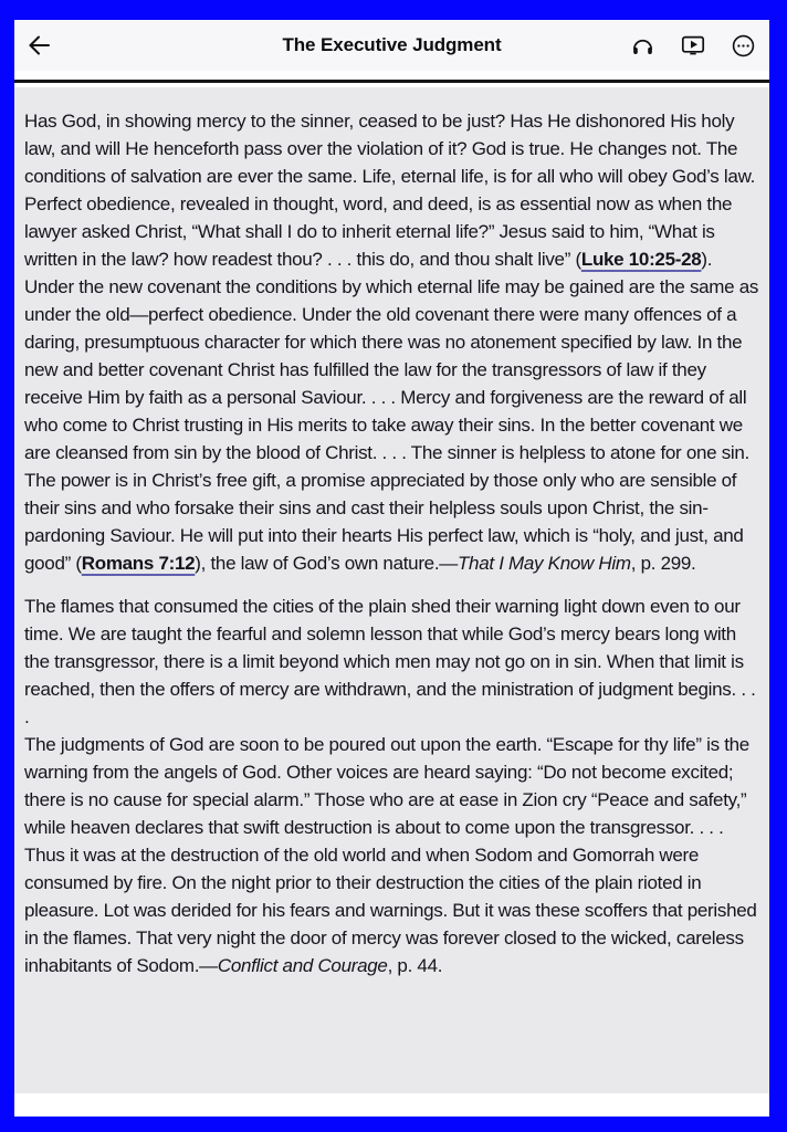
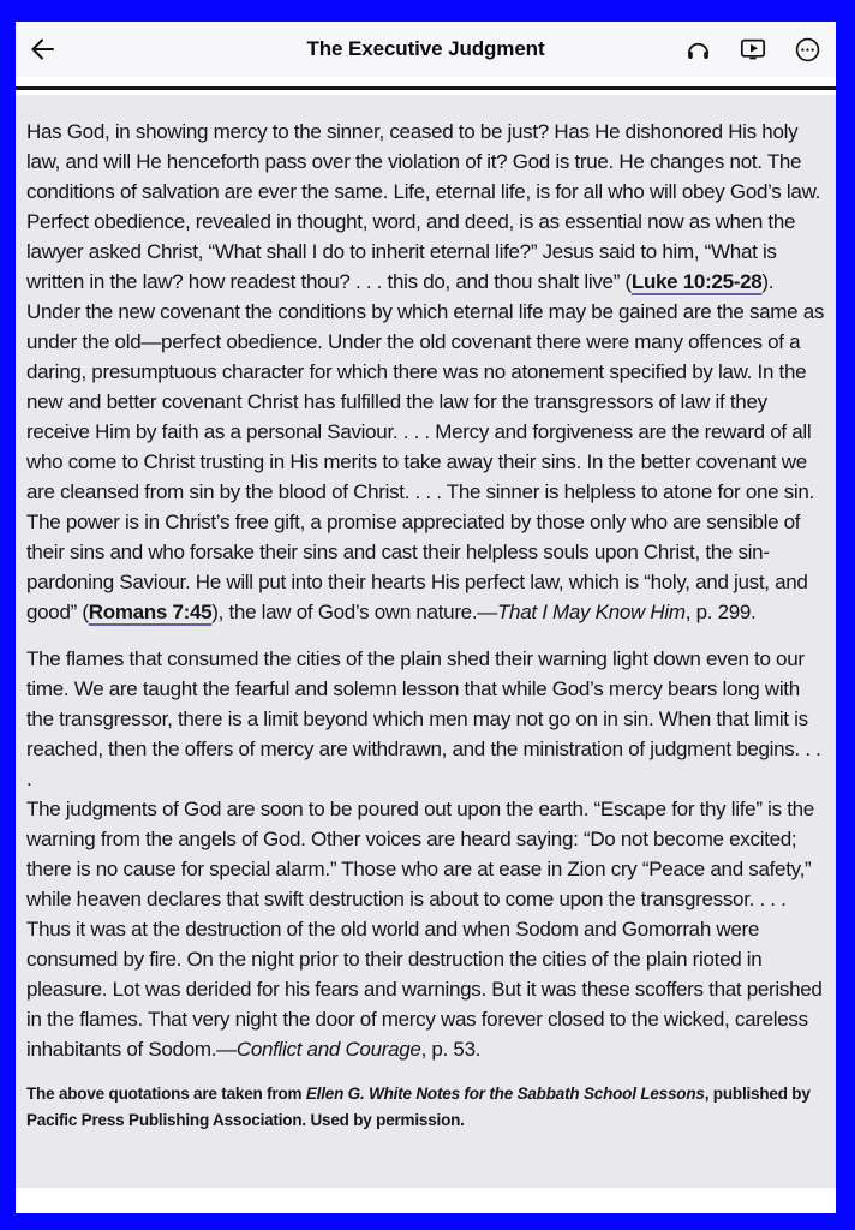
  The Executive Judgment
- Has God, in showing mercy to the sinner, ceased to be just? Has He dishonored His holy law, and will He henceforth pass over the violation of it? God is true. He changes not. The conditions of salvation are ever the same. Life, eternal life, is for all who will obey God’s law. Perfect obedience, revealed in thought, word, and deed, is as essential now as when the lawyer asked Christ, “What shall I do to inherit eternal life?” Jesus said to him, “What is written in the law? how readest thou? . . . this do, and thou shalt live” (Luke 10:25-28). Under the new covenant the conditions by which eternal life may be gained are the same as under the old—perfect obedience. Under the old covenant there were many offences of a daring, presumptuous character for which there was no atonement specified by law. In the new and better covenant Christ has fulfilled the law for the transgressors of law if they receive Him by faith as a personal Saviour. . . . Mercy and forgiveness are the reward of all who come to Christ trusting in His merits to take away their sins. In the better covenant we are cleansed from sin by the blood of Christ. . . . The sinner is helpless to atone for one sin. The power is in Christ’s free gift, a promise appreciated by those only who are sensible of their sins and who forsake their sins and cast their helpless souls upon Christ, the sin-pardoning Saviour. He will put into their hearts His perfect law, which is “holy, and just, and good” (Romans 7:12), the law of God’s own nature.—That I May Know Him, p. 299.
+ Has God, in showing mercy to the sinner, ceased to be just? Has He dishonored His holy law, and will He henceforth pass over the violation of it? God is true. He changes not. The conditions of salvation are ever the same. Life, eternal life, is for all who will obey God’s law. Perfect obedience, revealed in thought, word, and deed, is as essential now as when the lawyer asked Christ, “What shall I do to inherit eternal life?” Jesus said to him, “What is written in the law? how readest thou? . . . this do, and thou shalt live” (Luke 10:25-28). Under the new covenant the conditions by which eternal life may be gained are the same as under the old—perfect obedience. Under the old covenant there were many offences of a daring, presumptuous character for which there was no atonement specified by law. In the new and better covenant Christ has fulfilled the law for the transgressors of law if they receive Him by faith as a personal Saviour. . . . Mercy and forgiveness are the reward of all who come to Christ trusting in His merits to take away their sins. In the better covenant we are cleansed from sin by the blood of Christ. . . . The sinner is helpless to atone for one sin. The power is in Christ’s free gift, a promise appreciated by those only who are sensible of their sins and who forsake their sins and cast their helpless souls upon Christ, the sin-pardoning Saviour. He will put into their hearts His perfect law, which is “holy, and just, and good” (Romans 7:45), the law of God’s own nature.—That I May Know Him, p. 299.
  The flames that consumed the cities of the plain shed their warning light down even to our time. We are taught the fearful and solemn lesson that while God’s mercy bears long with the transgressor, there is a limit beyond which men may not go on in sin. When that limit is reached, then the offers of mercy are withdrawn, and the ministration of judgment begins. . .
  .
- The judgments of God are soon to be poured out upon the earth. “Escape for thy life” is the warning from the angels of God. Other voices are heard saying: “Do not become excited; there is no cause for special alarm.” Those who are at ease in Zion cry “Peace and safety,” while heaven declares that swift destruction is about to come upon the transgressor. . . . Thus it was at the destruction of the old world and when Sodom and Gomorrah were consumed by fire. On the night prior to their destruction the cities of the plain rioted in pleasure. Lot was derided for his fears and warnings. But it was these scoffers that perished in the flames. That very night the door of mercy was forever closed to the wicked, careless inhabitants of Sodom.—Conflict and Courage, p. 44.
+ The judgments of God are soon to be poured out upon the earth. “Escape for thy life” is the warning from the angels of God. Other voices are heard saying: “Do not become excited; there is no cause for special alarm.” Those who are at ease in Zion cry “Peace and safety,” while heaven declares that swift destruction is about to come upon the transgressor. . . . Thus it was at the destruction of the old world and when Sodom and Gomorrah were consumed by fire. On the night prior to their destruction the cities of the plain rioted in pleasure. Lot was derided for his fears and warnings. But it was these scoffers that perished in the flames. That very night the door of mercy was forever closed to the wicked, careless inhabitants of Sodom.—Conflict and Courage, p. 53.
+ The above quotations are taken from Ellen G. White Notes for the Sabbath School Lessons, published by Pacific Press Publishing Association. Used by permission.
